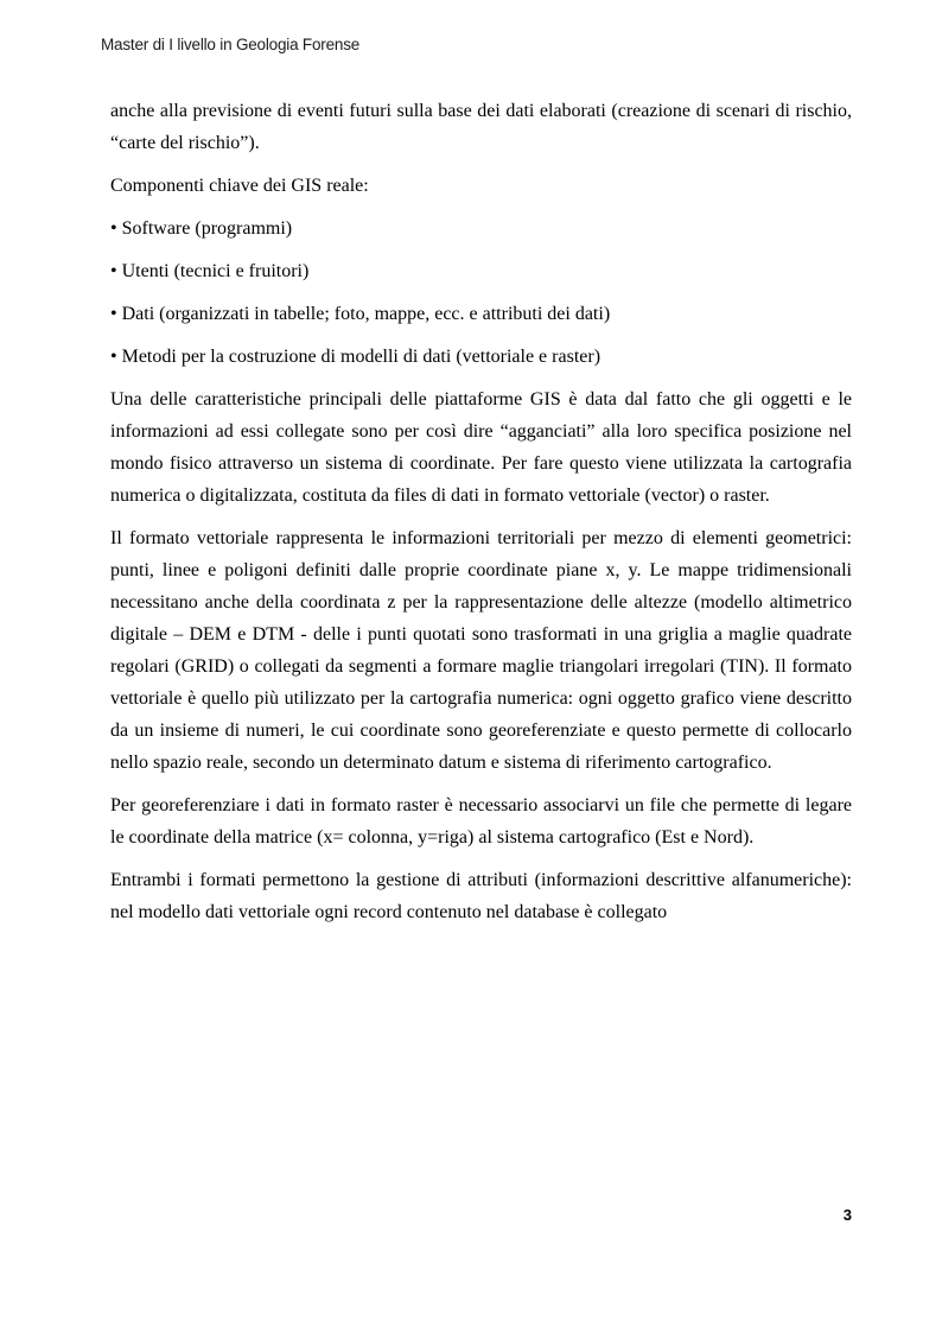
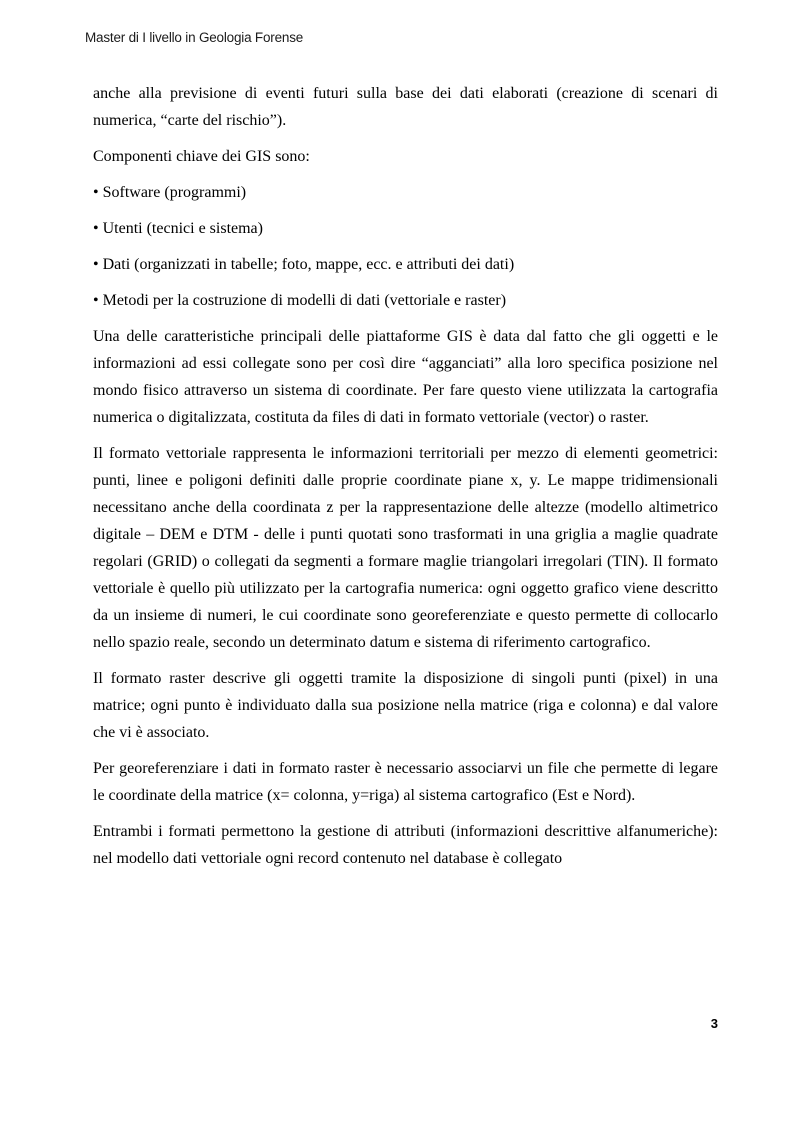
  Master di I livello in Geologia Forense
- anche alla previsione di eventi futuri sulla base dei dati elaborati (creazione di scenari di rischio, “carte del rischio”).
+ anche alla previsione di eventi futuri sulla base dei dati elaborati (creazione di scenari di numerica, “carte del rischio”).
- Componenti chiave dei GIS reale:
+ Componenti chiave dei GIS sono:
  • Software (programmi)
- • Utenti (tecnici e fruitori)
+ • Utenti (tecnici e sistema)
  • Dati (organizzati in tabelle; foto, mappe, ecc. e attributi dei dati)
  • Metodi per la costruzione di modelli di dati (vettoriale e raster)
  Una delle caratteristiche principali delle piattaforme GIS è data dal fatto che gli oggetti e le informazioni ad essi collegate sono per così dire “agganciati” alla loro specifica posizione nel mondo fisico attraverso un sistema di coordinate. Per fare questo viene utilizzata la cartografia numerica o digitalizzata, costituta da files di dati in formato vettoriale (vector) o raster.
  Il formato vettoriale rappresenta le informazioni territoriali per mezzo di elementi geometrici: punti, linee e poligoni definiti dalle proprie coordinate piane x, y. Le mappe tridimensionali necessitano anche della coordinata z per la rappresentazione delle altezze (modello altimetrico digitale – DEM e DTM - delle i punti quotati sono trasformati in una griglia a maglie quadrate regolari (GRID) o collegati da segmenti a formare maglie triangolari irregolari (TIN). Il formato vettoriale è quello più utilizzato per la cartografia numerica: ogni oggetto grafico viene descritto da un insieme di numeri, le cui coordinate sono georeferenziate e questo permette di collocarlo nello spazio reale, secondo un determinato datum e sistema di riferimento cartografico.
+ Il formato raster descrive gli oggetti tramite la disposizione di singoli punti (pixel) in una matrice; ogni punto è individuato dalla sua posizione nella matrice (riga e colonna) e dal valore che vi è associato.
  Per georeferenziare i dati in formato raster è necessario associarvi un file che permette di legare le coordinate della matrice (x= colonna, y=riga) al sistema cartografico (Est e Nord).
  Entrambi i formati permettono la gestione di attributi (informazioni descrittive alfanumeriche): nel modello dati vettoriale ogni record contenuto nel database è collegato
  3
